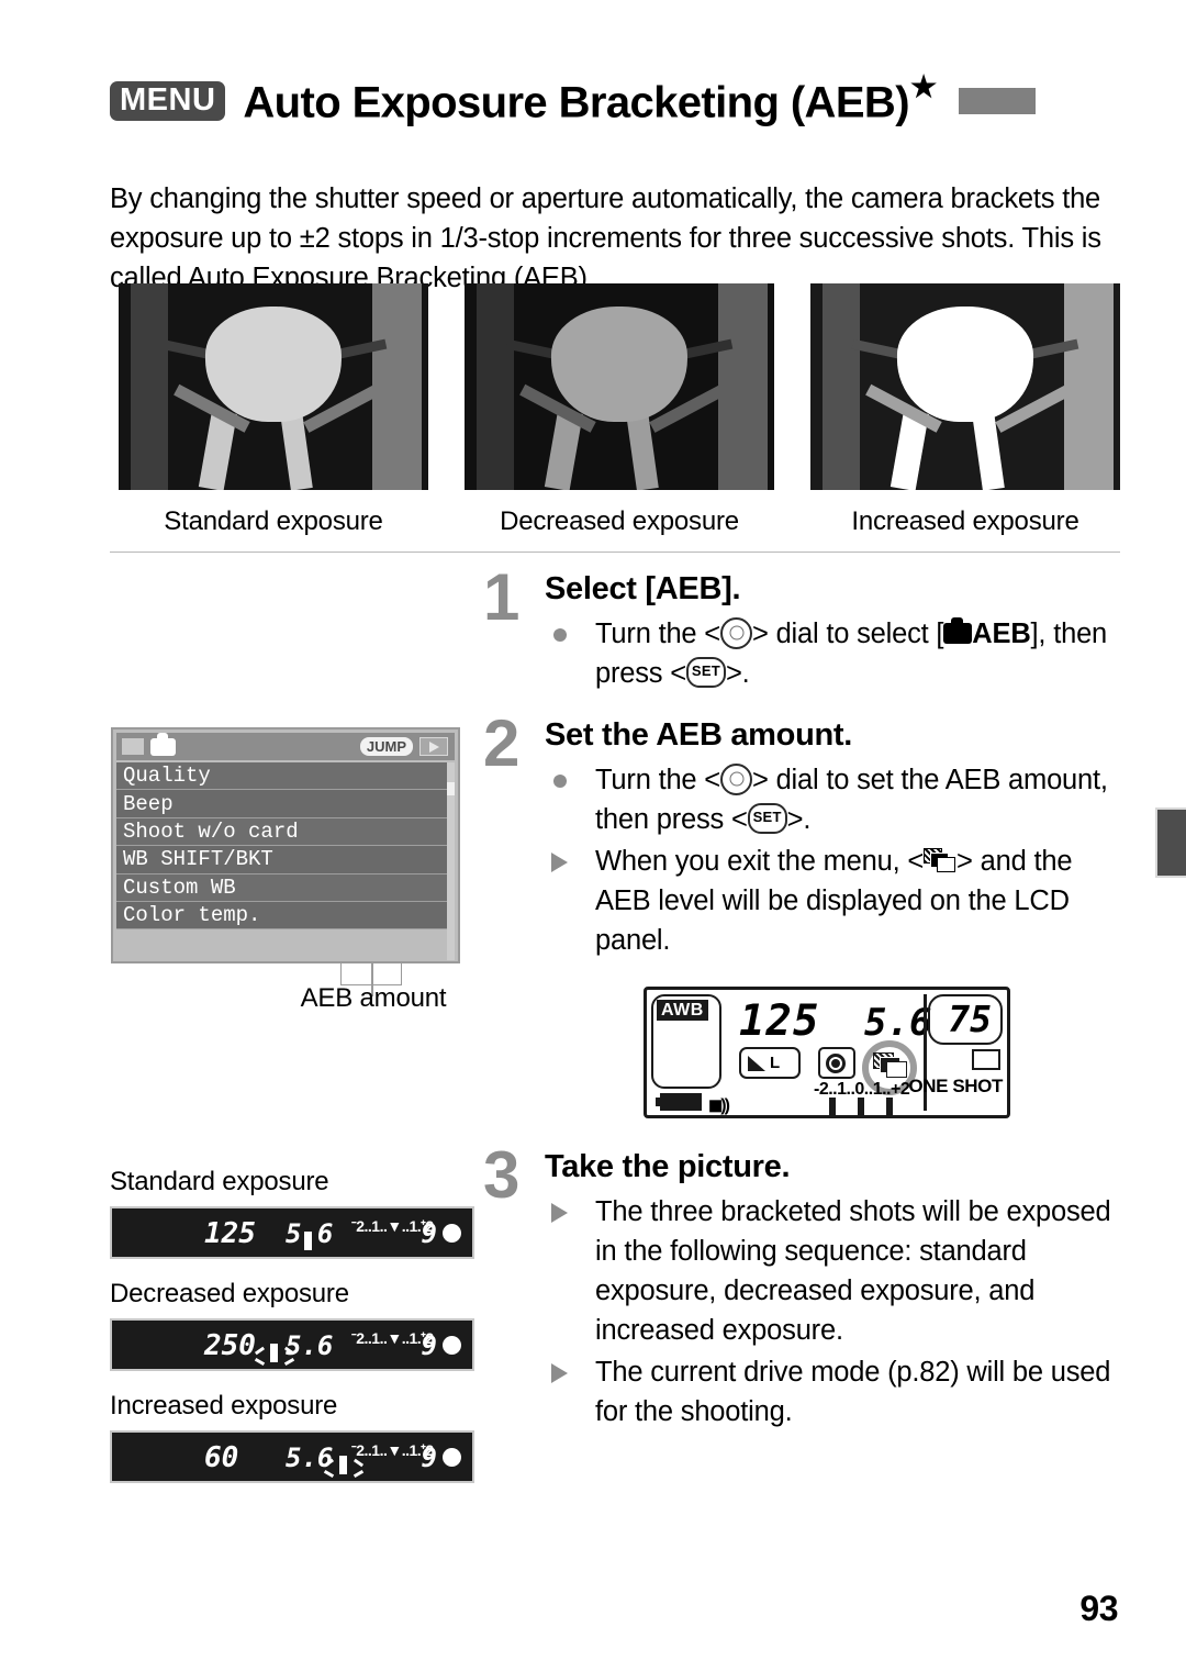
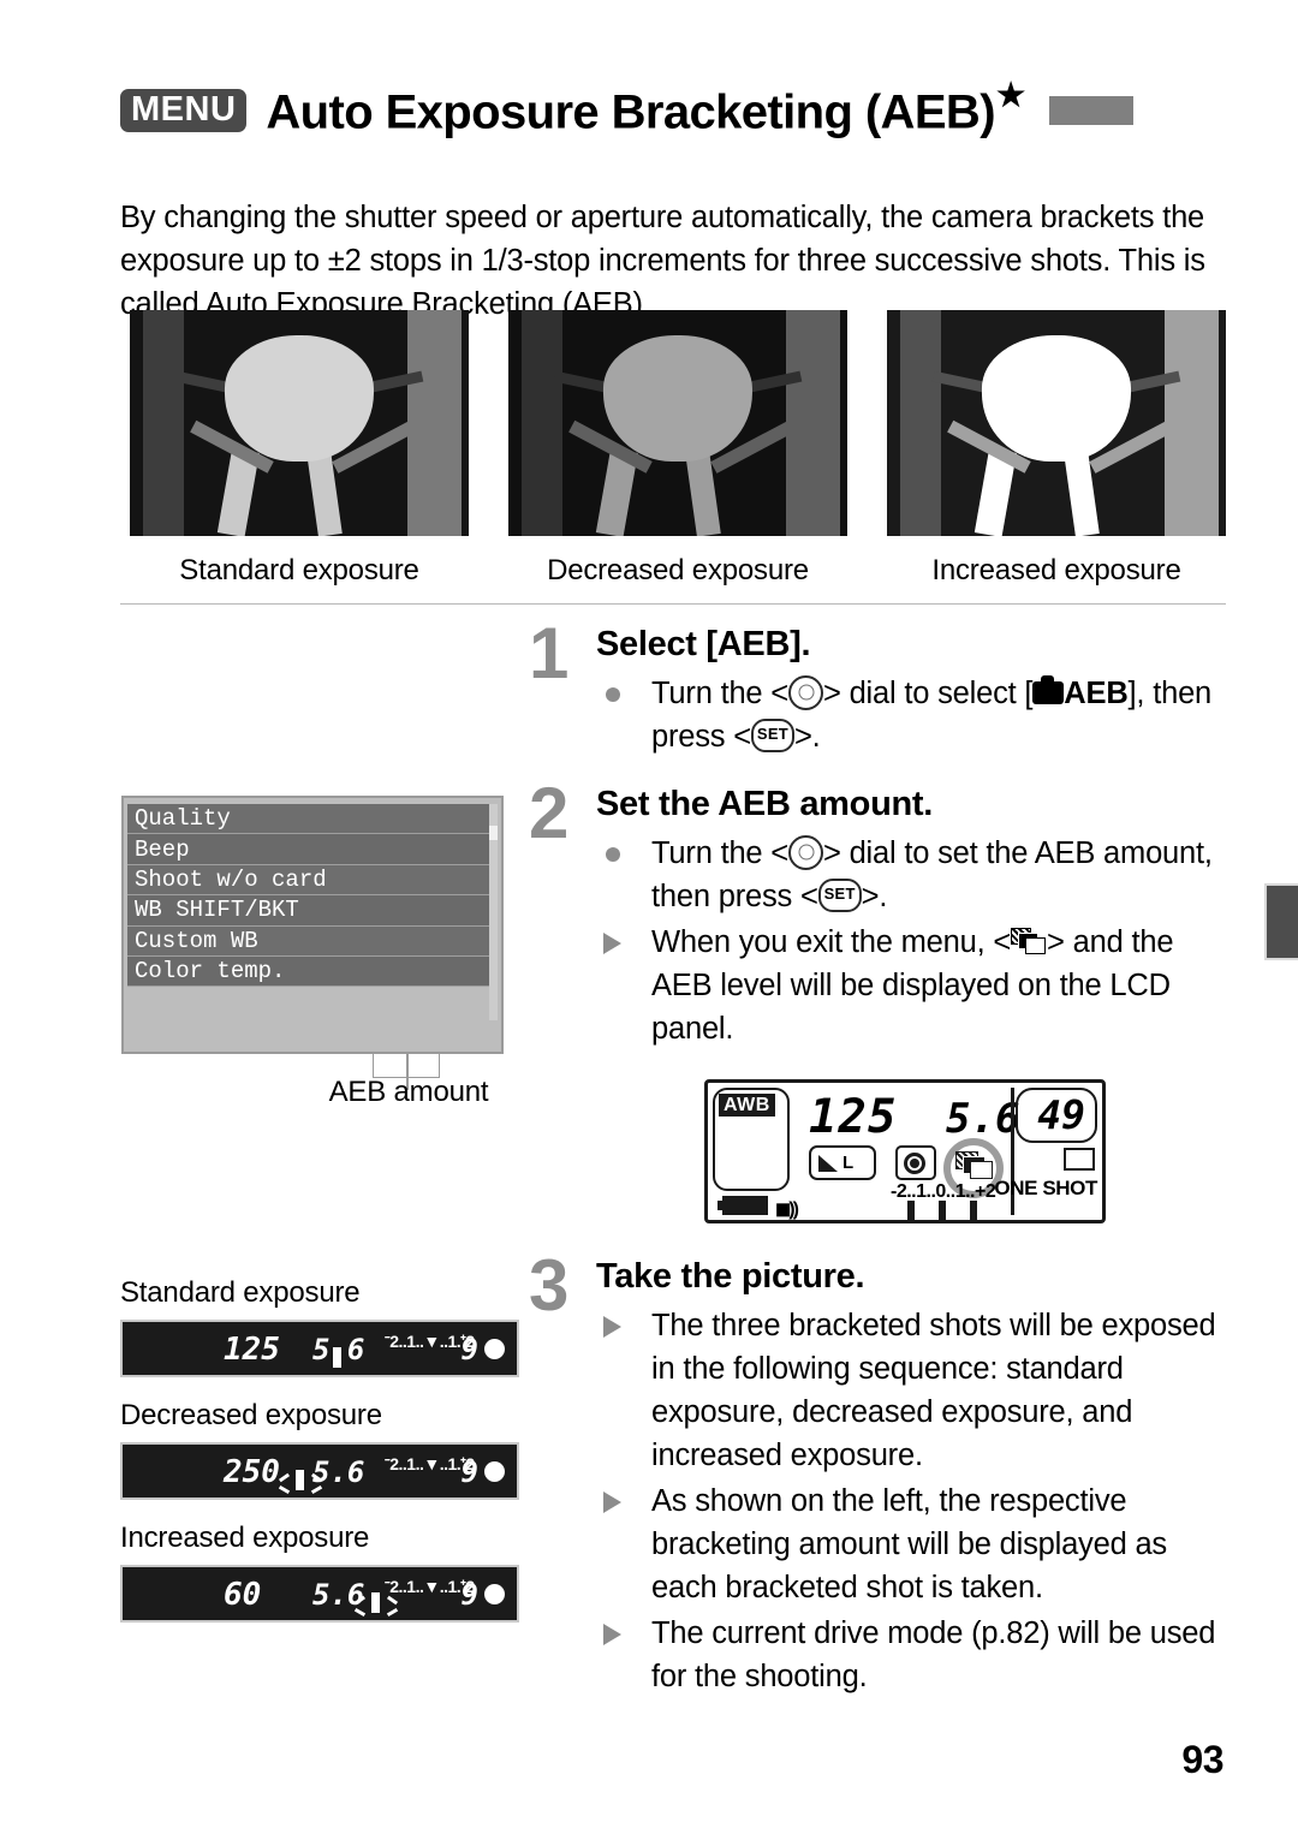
  MENU
  Auto Exposure Bracketing (AEB)★
  By changing the shutter speed or aperture automatically, the camera brackets the exposure up to ±2 stops in 1/3-stop increments for three successive shots. This is called Auto Exposure Bracketing (AEB).
  Standard exposure
  Decreased exposure
  Increased exposure
  1
  Select [AEB].
  Turn the < > dial to select [ AEB], then press < SET >.
  2
  Set the AEB amount.
  Turn the < > dial to set the AEB amount, then press < SET >.
  When you exit the menu, < > and the AEB level will be displayed on the LCD panel.
  3
  Take the picture.
  The three bracketed shots will be exposed in the following sequence: standard exposure, decreased exposure, and increased exposure.
+ As shown on the left, the respective bracketing amount will be displayed as each bracketed shot is taken.
  The current drive mode (p.82) will be used for the shooting.
- JUMP
  Quality
  Beep
  Shoot w/o card
  WB SHIFT/BKT
  Custom WB
  Color temp.
  AEB amount
  AWB
  ◼))
  125
  5.6
- 75
+ 49
  L
  ONE SHOT
  -2..1..0..1..+2
  Standard exposure
  125
  ⁻2..1..▼..1.⁺2
  9
  Decreased exposure
  250
  5.6
  ⁻2..1..▼..1.⁺2
  9
  Increased exposure
  60
  5.6
  ⁻2..1..▼..1.⁺2
  9
  93
